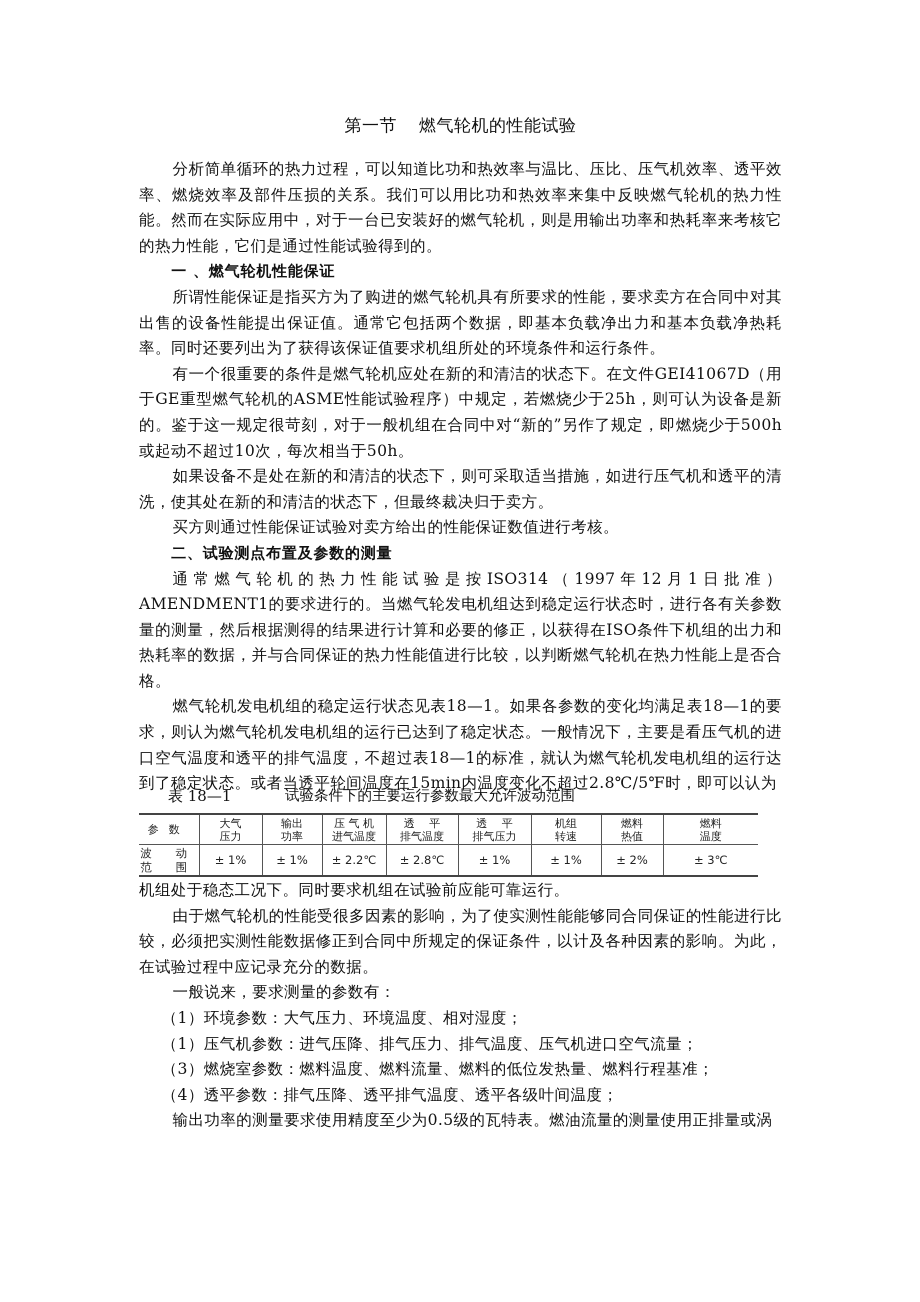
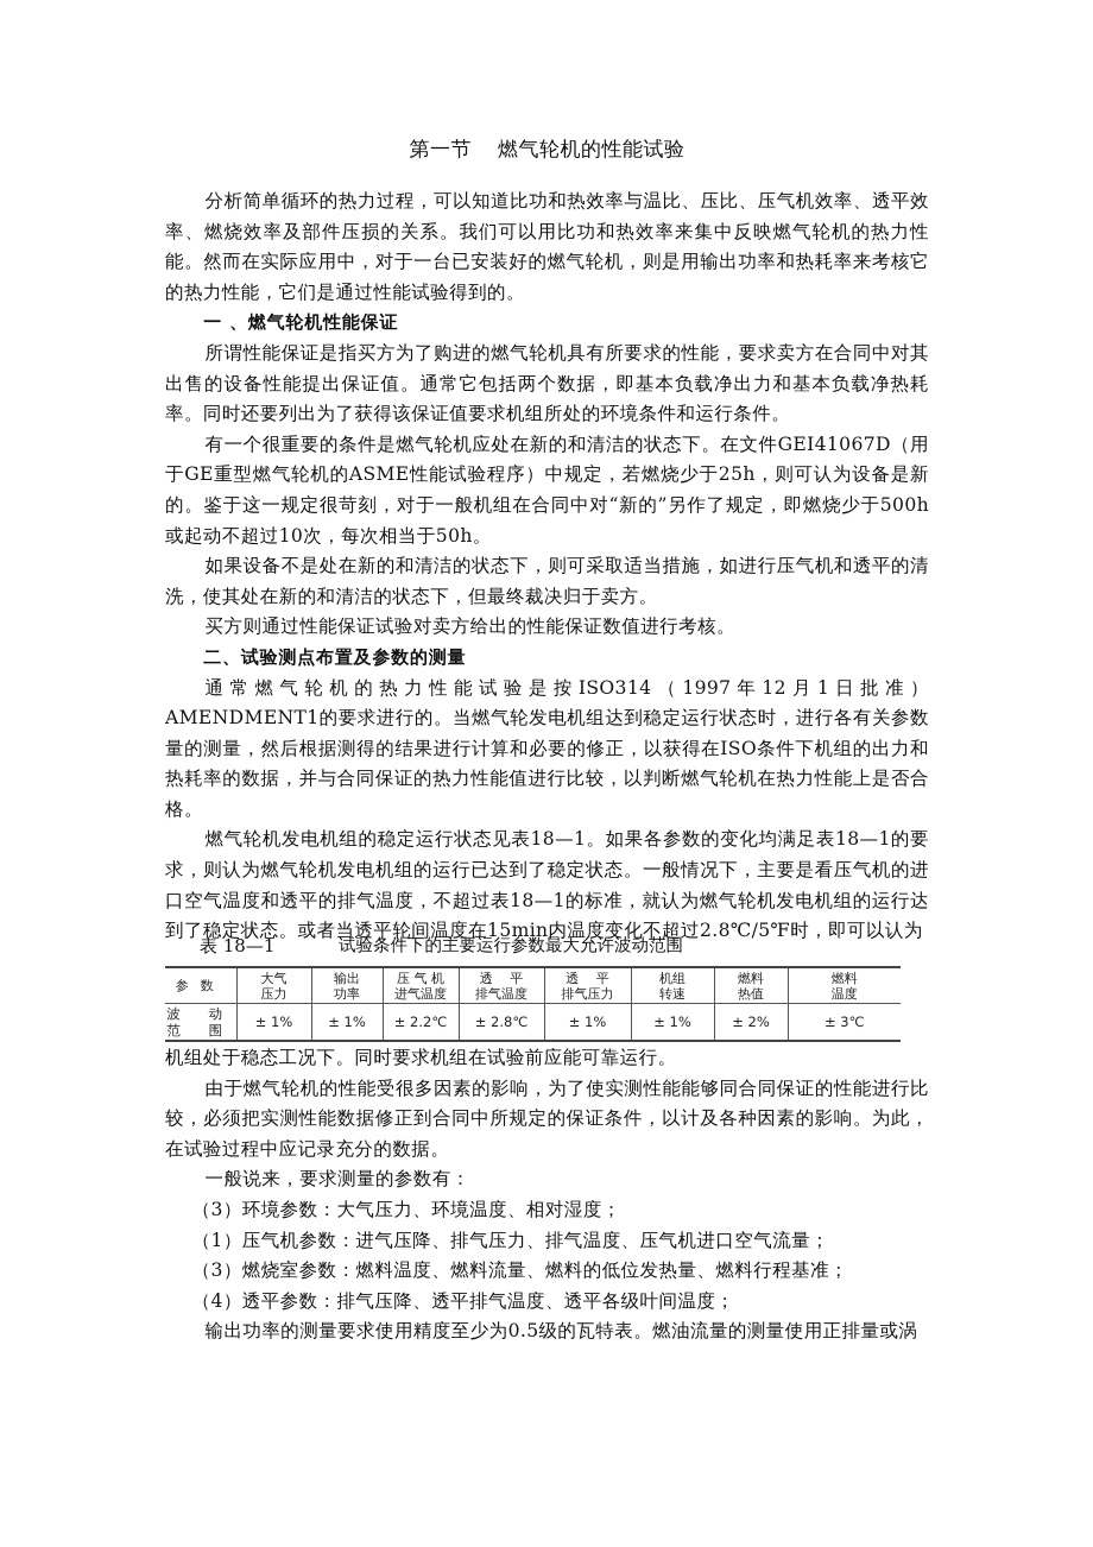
  第一节 燃气轮机的性能试验
  分析简单循环的热力过程，可以知道比功和热效率与温比、压比、压气机效率、透平效率、燃烧效率及部件压损的关系。我们可以用比功和热效率来集中反映燃气轮机的热力性能。然而在实际应用中，对于一台已安装好的燃气轮机，则是用输出功率和热耗率来考核它的热力性能，它们是通过性能试验得到的。
  一 、燃气轮机性能保证
  所谓性能保证是指买方为了购进的燃气轮机具有所要求的性能，要求卖方在合同中对其出售的设备性能提出保证值。通常它包括两个数据，即基本负载净出力和基本负载净热耗率。同时还要列出为了获得该保证值要求机组所处的环境条件和运行条件。
  有一个很重要的条件是燃气轮机应处在新的和清洁的状态下。在文件GEI41067D（用于GE重型燃气轮机的ASME性能试验程序）中规定，若燃烧少于25h，则可认为设备是新的。鉴于这一规定很苛刻，对于一般机组在合同中对“新的”另作了规定，即燃烧少于500h或起动不超过10次，每次相当于50h。
  如果设备不是处在新的和清洁的状态下，则可采取适当措施，如进行压气机和透平的清洗，使其处在新的和清洁的状态下，但最终裁决归于卖方。
  买方则通过性能保证试验对卖方给出的性能保证数值进行考核。
  二、试验测点布置及参数的测量
  通常燃气轮机的热力性能试验是按ISO314（1997年12月1日批准）AMENDMENT1的要求进行的。当燃气轮发电机组达到稳定运行状态时，进行各有关参数量的测量，然后根据测得的结果进行计算和必要的修正，以获得在ISO条件下机组的出力和热耗率的数据，并与合同保证的热力性能值进行比较，以判断燃气轮机在热力性能上是否合格。
  燃气轮机发电机组的稳定运行状态见表18—1。如果各参数的变化均满足表18—1的要求，则认为燃气轮机发电机组的运行已达到了稳定状态。一般情况下，主要是看压气机的进口空气温度和透平的排气温度，不超过表18—1的标准，就认为燃气轮机发电机组的运行达到了稳定状态。或者当透平轮间温度在15min内温度变化不超过2.8℃/5℉时，即可以认为
  表 18—1
  试验条件下的主要运行参数最大允许波动范围
  参数	大气压力	输出功率	压 气 机进气温度	透 平排气温度	透 平排气压力	机组转速	燃料热值	燃料温度
  波 动范 围	± 1%	± 1%	± 2.2℃	± 2.8℃	± 1%	± 1%	± 2%	± 3℃
  机组处于稳态工况下。同时要求机组在试验前应能可靠运行。
  由于燃气轮机的性能受很多因素的影响，为了使实测性能能够同合同保证的性能进行比较，必须把实测性能数据修正到合同中所规定的保证条件，以计及各种因素的影响。为此，在试验过程中应记录充分的数据。
  一般说来，要求测量的参数有：
- （1）环境参数：大气压力、环境温度、相对湿度；
+ （3）环境参数：大气压力、环境温度、相对湿度；
  （1）压气机参数：进气压降、排气压力、排气温度、压气机进口空气流量；
  （3）燃烧室参数：燃料温度、燃料流量、燃料的低位发热量、燃料行程基准；
  （4）透平参数：排气压降、透平排气温度、透平各级叶间温度；
  输出功率的测量要求使用精度至少为0.5级的瓦特表。燃油流量的测量使用正排量或涡
